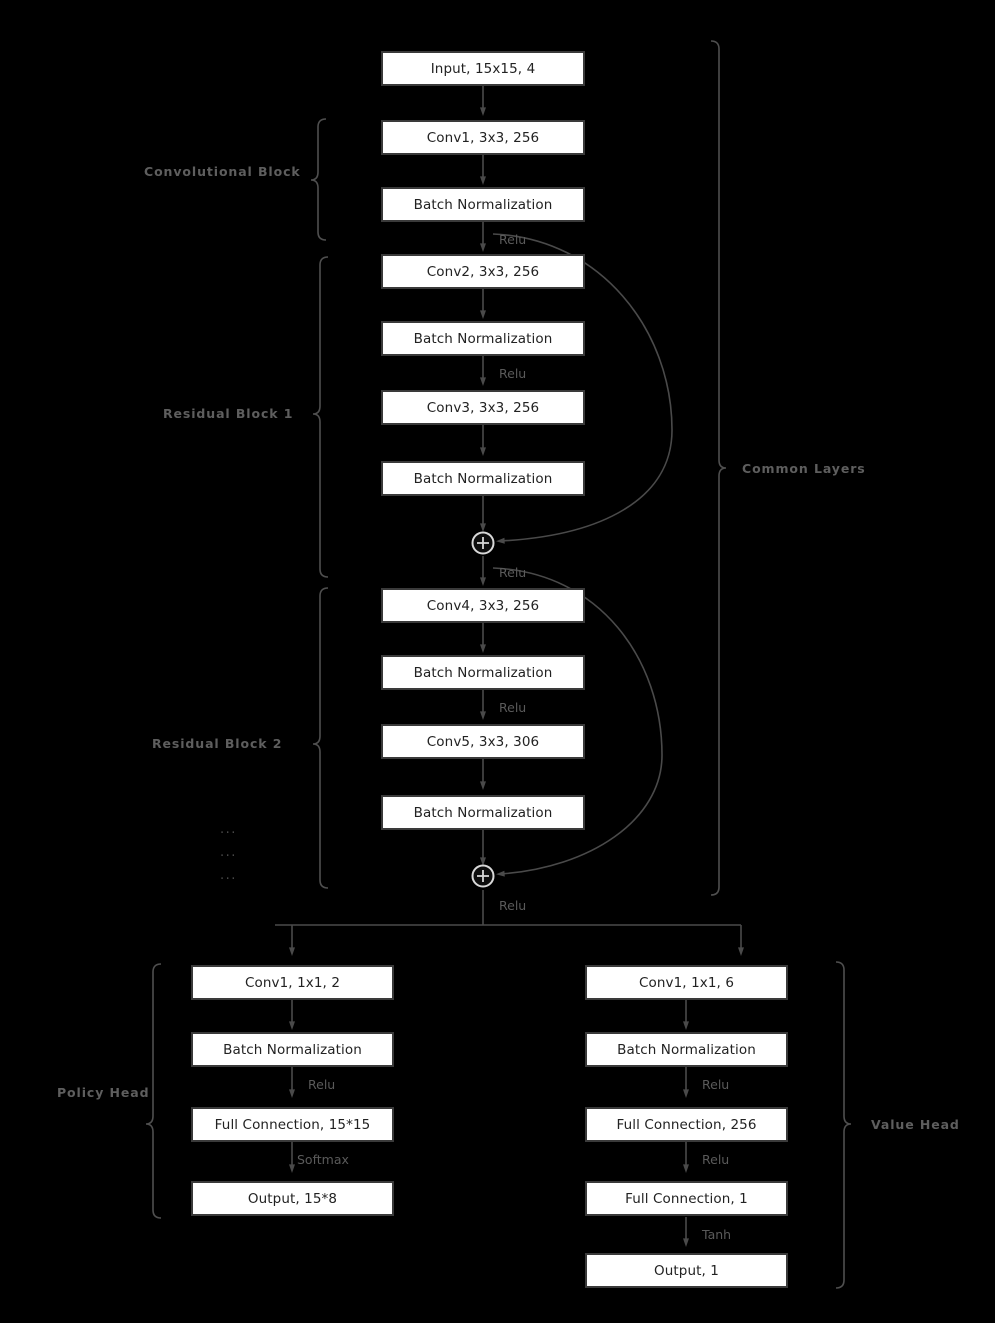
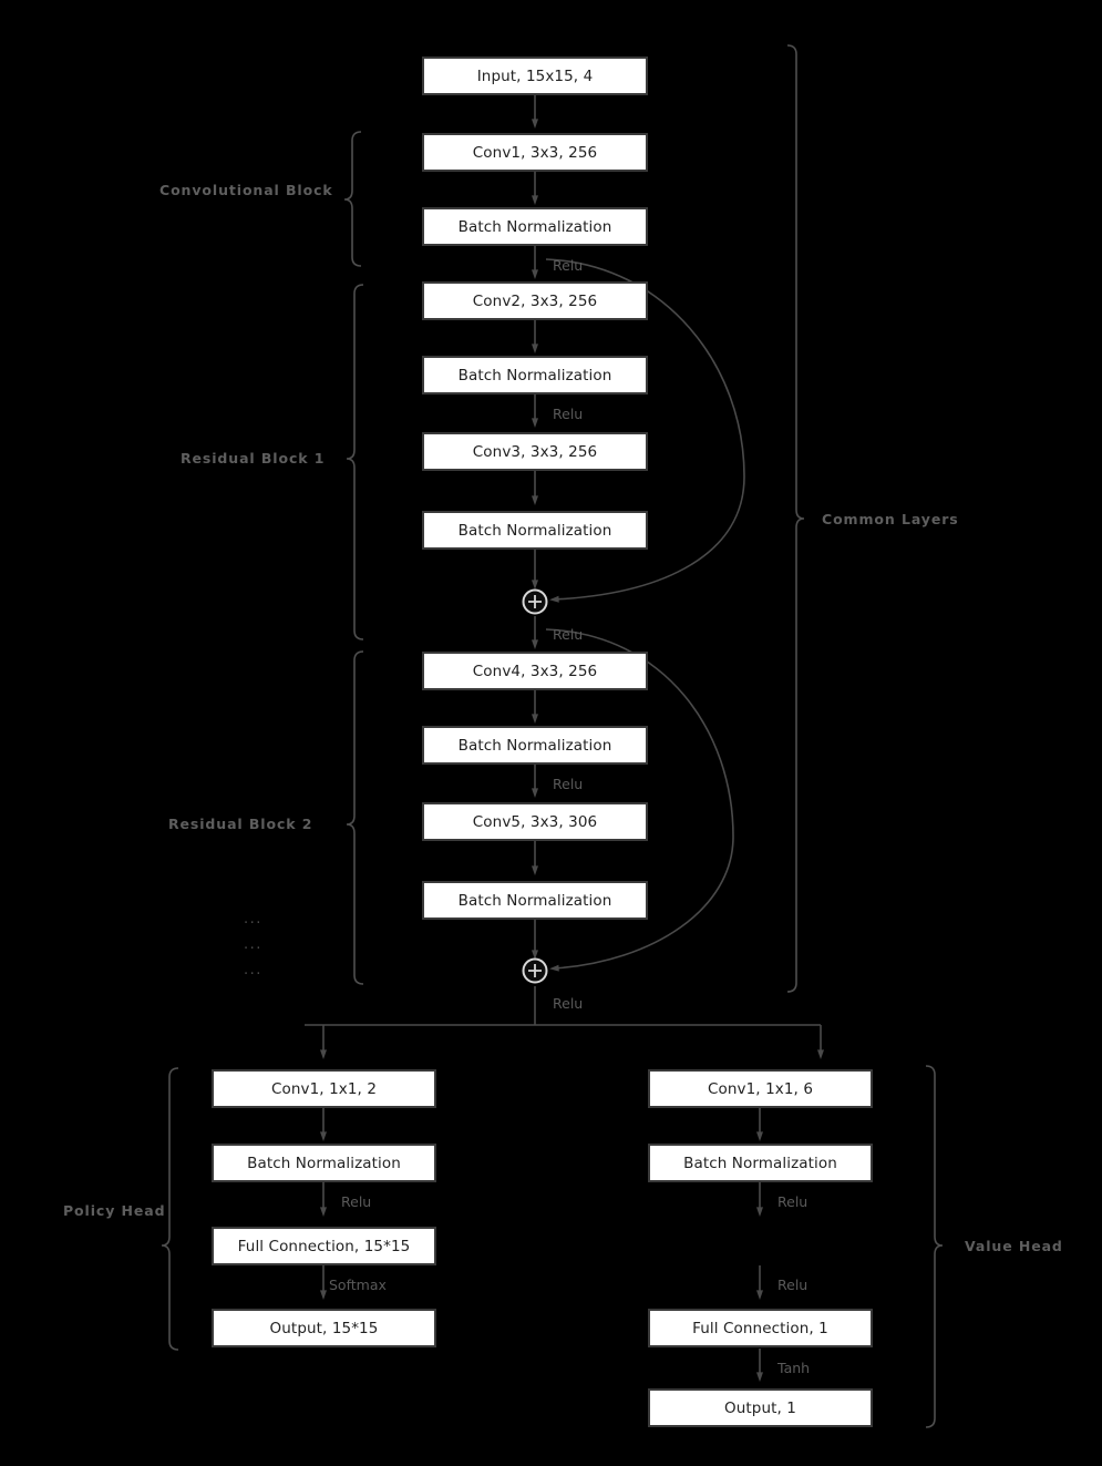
  Input, 15x15, 4
  Conv1, 3x3, 256
  Batch Normalization
  Conv2, 3x3, 256
  Batch Normalization
  Conv3, 3x3, 256
  Batch Normalization
  Conv4, 3x3, 256
  Batch Normalization
  Conv5, 3x3, 306
  Batch Normalization
  Conv1, 1x1, 2
  Batch Normalization
  Full Connection, 15*15
- Output, 15*8
+ Output, 15*15
  Conv1, 1x1, 6
  Batch Normalization
- Full Connection, 256
  Full Connection, 1
  Output, 1
  Relu
  Relu
  Relu
  Relu
  Relu
  Relu
  Softmax
  Relu
  Relu
  Tanh
  Convolutional Block
  Residual Block 1
  Residual Block 2
  Common Layers
  Policy Head
  Value Head
  ...
  ...
  ...
